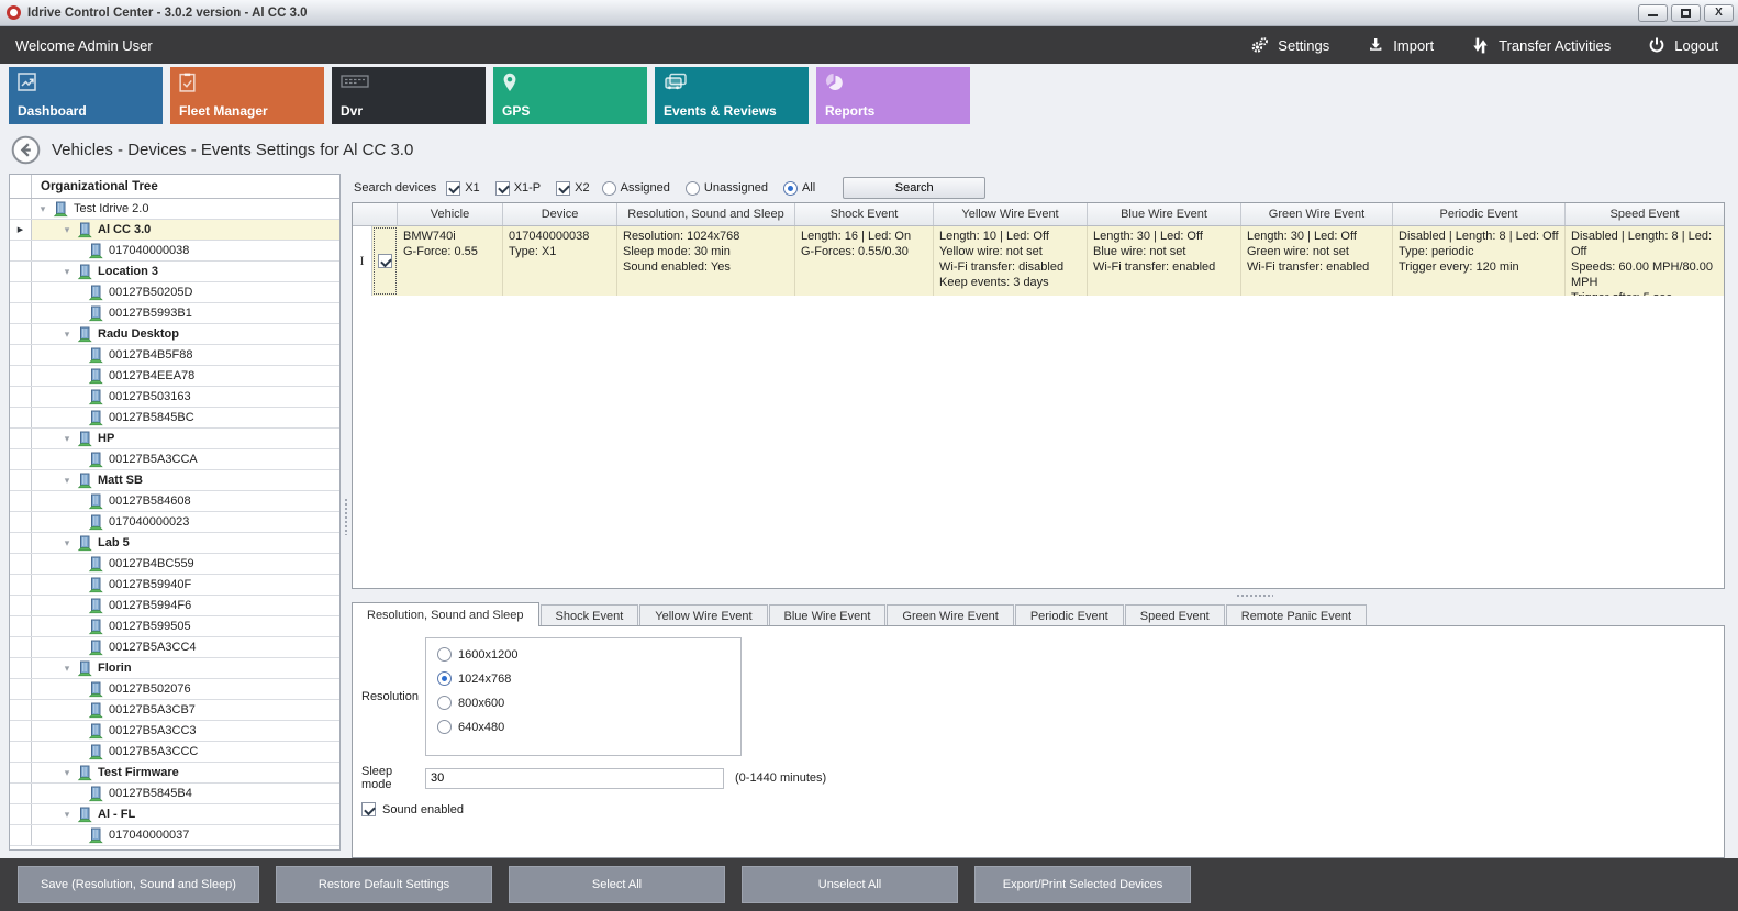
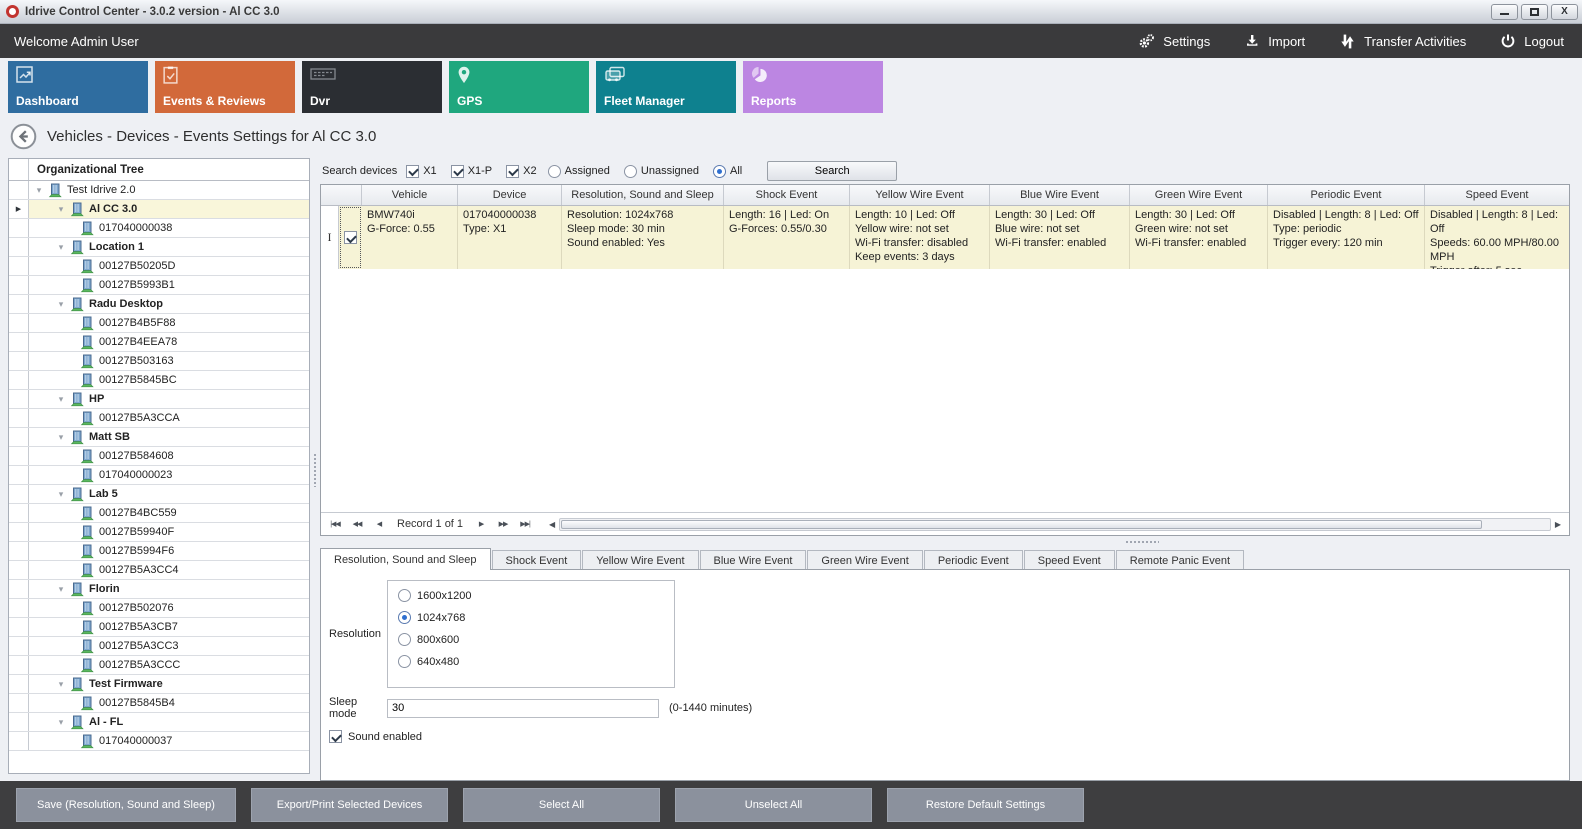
  Idrive Control Center - 3.0.2 version - Al CC 3.0
  X
  Welcome Admin User
  Settings
  Import
  Transfer Activities
  Logout
  Dashboard
- Fleet Manager
+ Events & Reviews
  Dvr
  GPS
- Events & Reviews
+ Fleet Manager
  Reports
  Vehicles - Devices - Events Settings for Al CC 3.0
  Organizational Tree
  ▾
  Test Idrive 2.0
  ▾
  Al CC 3.0
  017040000038
  ▾
- Location 3
+ Location 1
  00127B50205D
  00127B5993B1
  ▾
  Radu Desktop
  00127B4B5F88
  00127B4EEA78
  00127B503163
  00127B5845BC
  ▾
  HP
  00127B5A3CCA
  ▾
  Matt SB
  00127B584608
  017040000023
  ▾
  Lab 5
  00127B4BC559
  00127B59940F
  00127B5994F6
- 00127B599505
  00127B5A3CC4
  ▾
  Florin
  00127B502076
  00127B5A3CB7
  00127B5A3CC3
  00127B5A3CCC
  ▾
  Test Firmware
  00127B5845B4
  ▾
  Al - FL
  017040000037
  Search devices
  X1
  X1-P
  X2
  Assigned
  Unassigned
  All
  Search
  Vehicle
  Device
  Resolution, Sound and Sleep
  Shock Event
  Yellow Wire Event
  Blue Wire Event
  Green Wire Event
  Periodic Event
  Speed Event
  I
  BMW740i
  G-Force: 0.55
  017040000038
  Type: X1
  Resolution: 1024x768
  Sleep mode: 30 min
  Sound enabled: Yes
  Length: 16 | Led: On
  G-Forces: 0.55/0.30
  Length: 10 | Led: Off
  Yellow wire: not set
  Wi-Fi transfer: disabled
  Keep events: 3 days
  Length: 30 | Led: Off
  Blue wire: not set
  Wi-Fi transfer: enabled
  Length: 30 | Led: Off
  Green wire: not set
  Wi-Fi transfer: enabled
  Disabled | Length: 8 | Led: Off
  Type: periodic
  Trigger every: 120 min
  Disabled | Length: 8 | Led: Off
  Speeds: 60.00 MPH/80.00 MPH
+ Record 1 of 1
+ ◀
+ ▶
  Resolution, Sound and Sleep
  Shock Event
  Yellow Wire Event
  Blue Wire Event
  Green Wire Event
  Periodic Event
  Speed Event
  Remote Panic Event
  Resolution
  1600x1200
  1024x768
  800x600
  640x480
  Sleep mode
  30
  (0-1440 minutes)
  Sound enabled
  Save (Resolution, Sound and Sleep)
- Restore Default Settings
+ Export/Print Selected Devices
  Select All
  Unselect All
- Export/Print Selected Devices
+ Restore Default Settings
